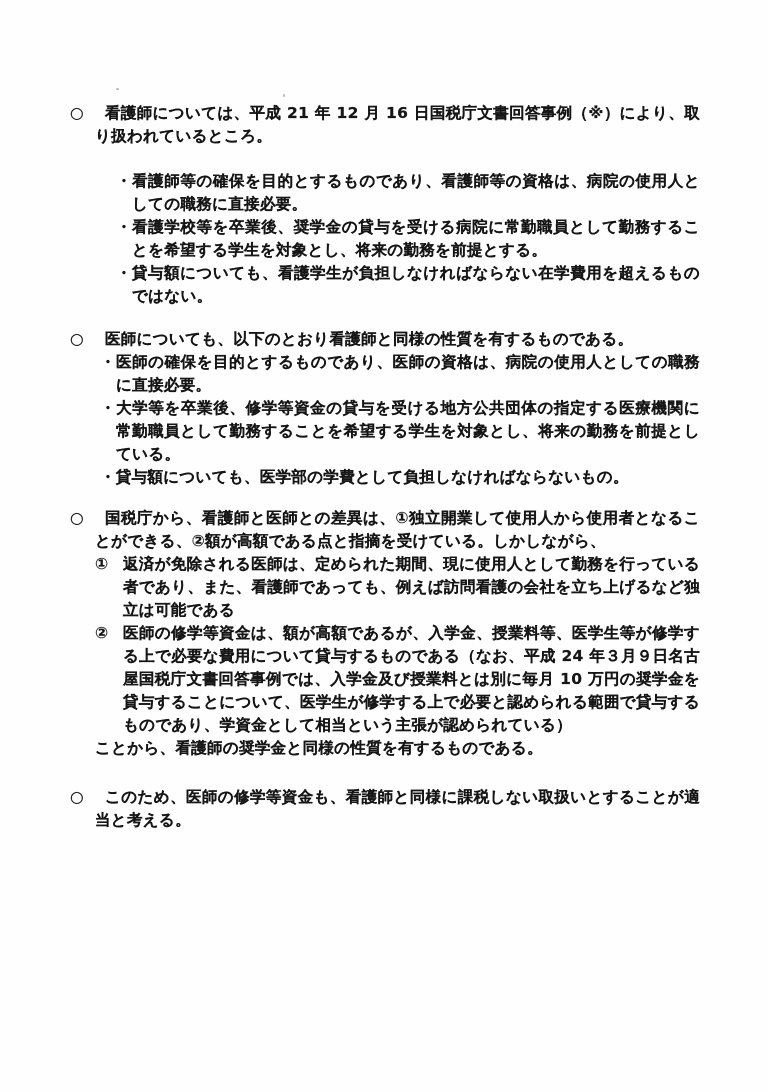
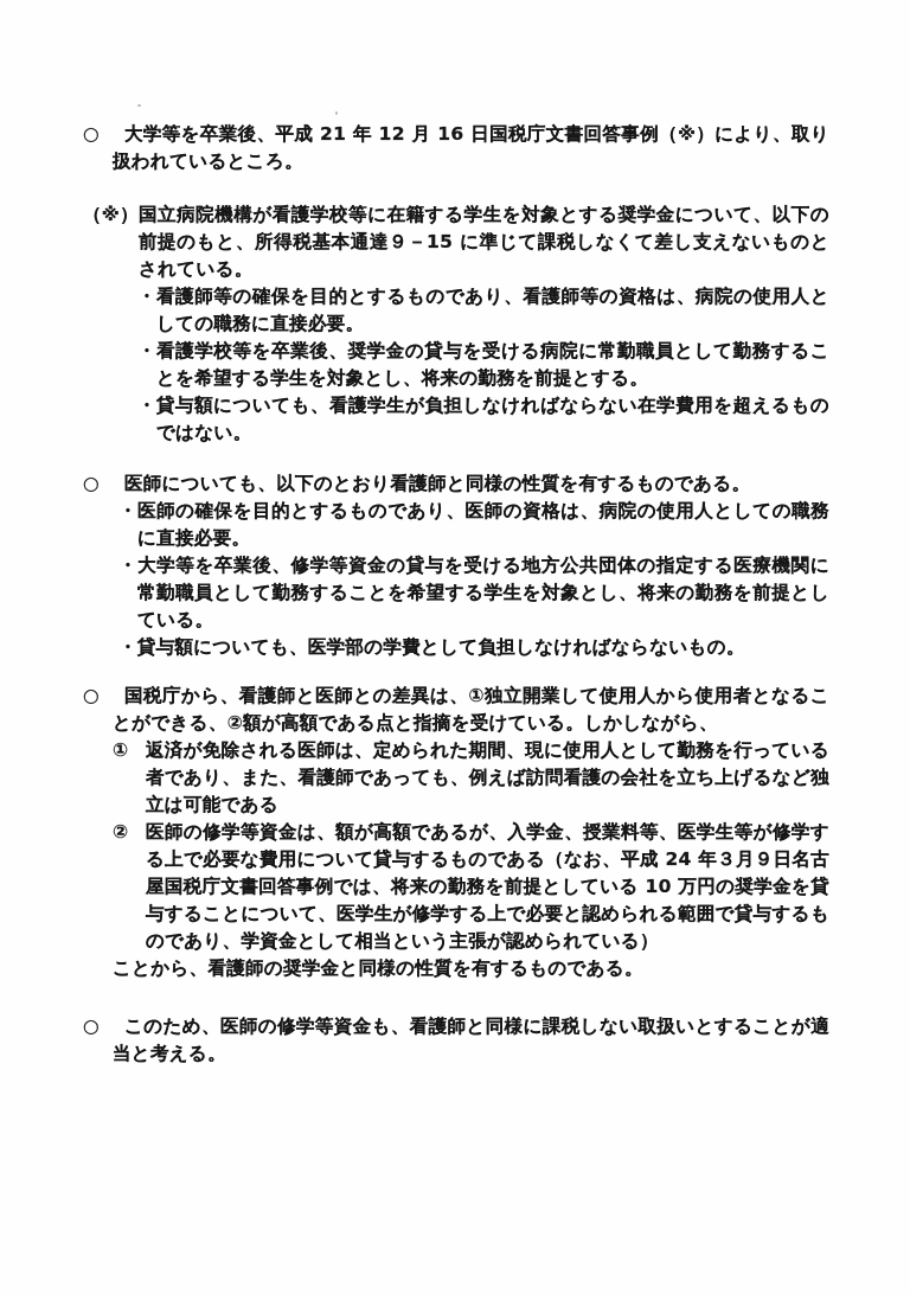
  ○
- 看護師については、平成 21 年 12 月 16 日国税庁文書回答事例（※）により、取り扱われているところ。
+ 大学等を卒業後、平成 21 年 12 月 16 日国税庁文書回答事例（※）により、取り扱われているところ。
+ （※）
+ 国立病院機構が看護学校等に在籍する学生を対象とする奨学金について、以下の前提のもと、所得税基本通達９－15 に準じて課税しなくて差し支えないものとされている。
  ・看護師等の確保を目的とするものであり、看護師等の資格は、病院の使用人としての職務に直接必要。
  ・看護学校等を卒業後、奨学金の貸与を受ける病院に常勤職員として勤務することを希望する学生を対象とし、将来の勤務を前提とする。
  ・貸与額についても、看護学生が負担しなければならない在学費用を超えるものではない。
  ○
  医師についても、以下のとおり看護師と同様の性質を有するものである。
  ・医師の確保を目的とするものであり、医師の資格は、病院の使用人としての職務に直接必要。
  ・大学等を卒業後、修学等資金の貸与を受ける地方公共団体の指定する医療機関に常勤職員として勤務することを希望する学生を対象とし、将来の勤務を前提としている。
  ・貸与額についても、医学部の学費として負担しなければならないもの。
  ○
  国税庁から、看護師と医師との差異は、①独立開業して使用人から使用者となることができる、②額が高額である点と指摘を受けている。しかしながら、
  ①
  返済が免除される医師は、定められた期間、現に使用人として勤務を行っている者であり、また、看護師であっても、例えば訪問看護の会社を立ち上げるなど独立は可能である
  ②
- 医師の修学等資金は、額が高額であるが、入学金、授業料等、医学生等が修学する上で必要な費用について貸与するものである（なお、平成 24 年３月９日名古屋国税庁文書回答事例では、入学金及び授業料とは別に毎月 10 万円の奨学金を貸与することについて、医学生が修学する上で必要と認められる範囲で貸与するものであり、学資金として相当という主張が認められている）
+ 医師の修学等資金は、額が高額であるが、入学金、授業料等、医学生等が修学する上で必要な費用について貸与するものである（なお、平成 24 年３月９日名古屋国税庁文書回答事例では、将来の勤務を前提としている 10 万円の奨学金を貸与することについて、医学生が修学する上で必要と認められる範囲で貸与するものであり、学資金として相当という主張が認められている）
  ことから、看護師の奨学金と同様の性質を有するものである。
  ○
  このため、医師の修学等資金も、看護師と同様に課税しない取扱いとすることが適当と考える。
